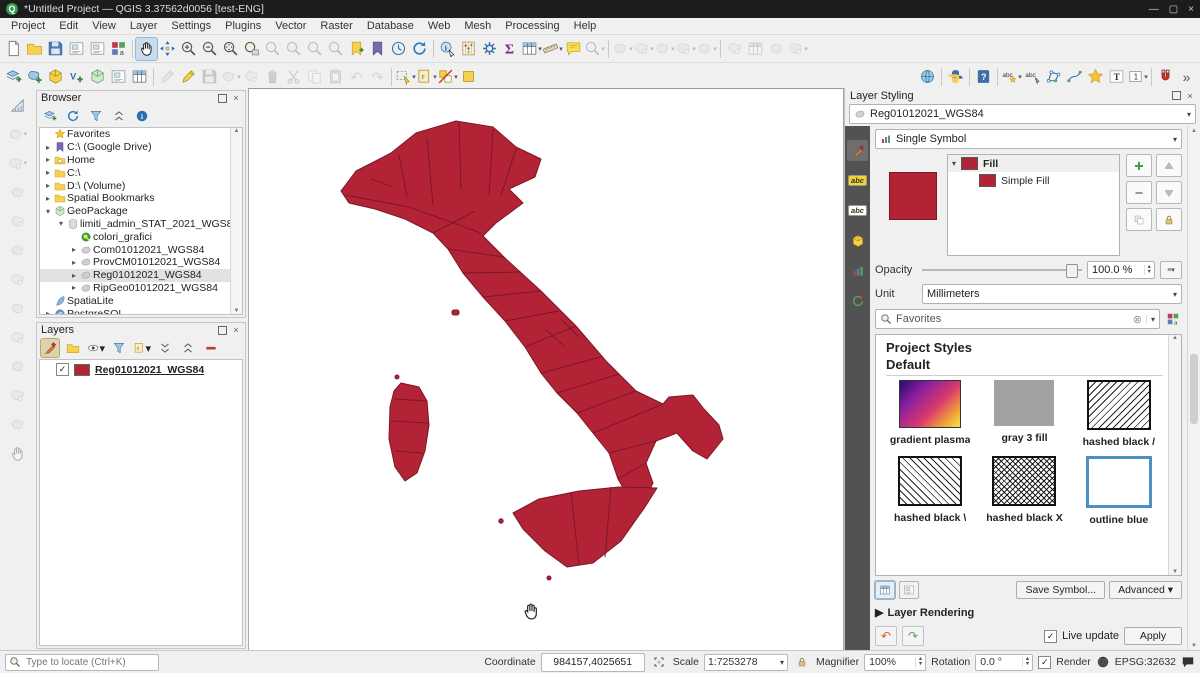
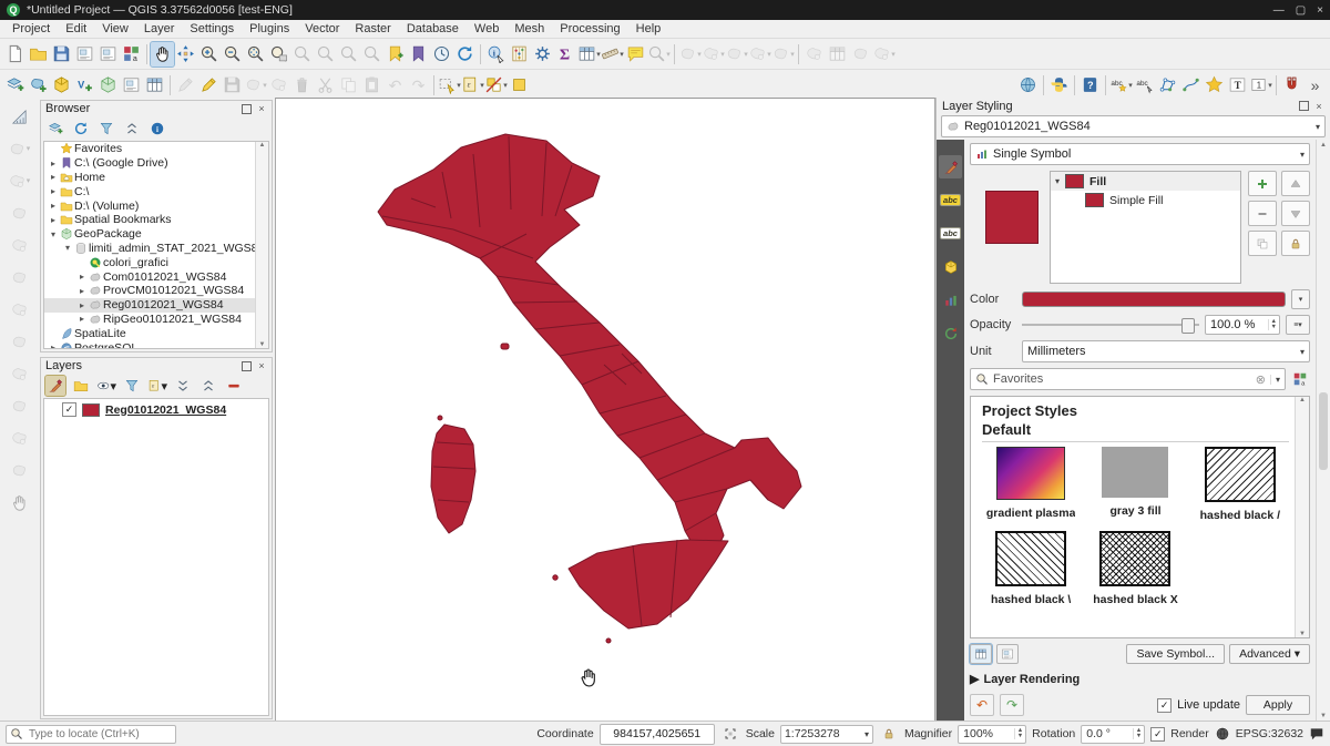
  Q
  *Untitled Project — QGIS 3.37562d0056 [test-ENG]
  —
  ▢
  ×
  Project
  Edit
  View
  Layer
  Settings
  Plugins
  Vector
  Raster
  Database
  Web
  Mesh
  Processing
  Help
  ↶
  ↷
  »
  Browser
  ×
  Favorites
  ▸
  C:\ (Google Drive)
  ▸
  Home
  ▸
  C:\
  ▸
  D:\ (Volume)
  ▸
  Spatial Bookmarks
  ▾
  GeoPackage
  ▾
  limiti_admin_STAT_2021_WGS
  colori_grafici
  ▸
  Com01012021_WGS84
  ▸
  ProvCM01012021_WGS84
  ▸
  Reg01012021_WGS84
  ▸
  RipGeo01012021_WGS84
  SpatiaLite
  ▸
  PostgreSQL
  Layers
  ×
  ▾
  ▾
  ✓
  Reg01012021_WGS84
  Layer Styling
  ×
  Reg01012021_WGS84
  ▾
  abc
  abc
  Single Symbol
  ▾
  ▾
  Fill
  Simple Fill
+ Color
  Opacity
  100.0 %
  Unit
  Millimeters
  ▾
  Favorites
  ⊗
  ▾
  Project Styles
  Default
  gradient plasma
  gray 3 fill
  hashed black /
  hashed black \
  hashed black X
- outline blue
  Save Symbol...
  Advanced ▾
  ▶
  Layer Rendering
  ↶
  ↷
  ✓
  Live update
  Apply
  Type to locate (Ctrl+K)
  Coordinate
  984157,4025651
  Scale
  1:7253278
  ▾
  Magnifier
  100%
  Rotation
  0.0 °
  ✓
  Render
  EPSG:32632
